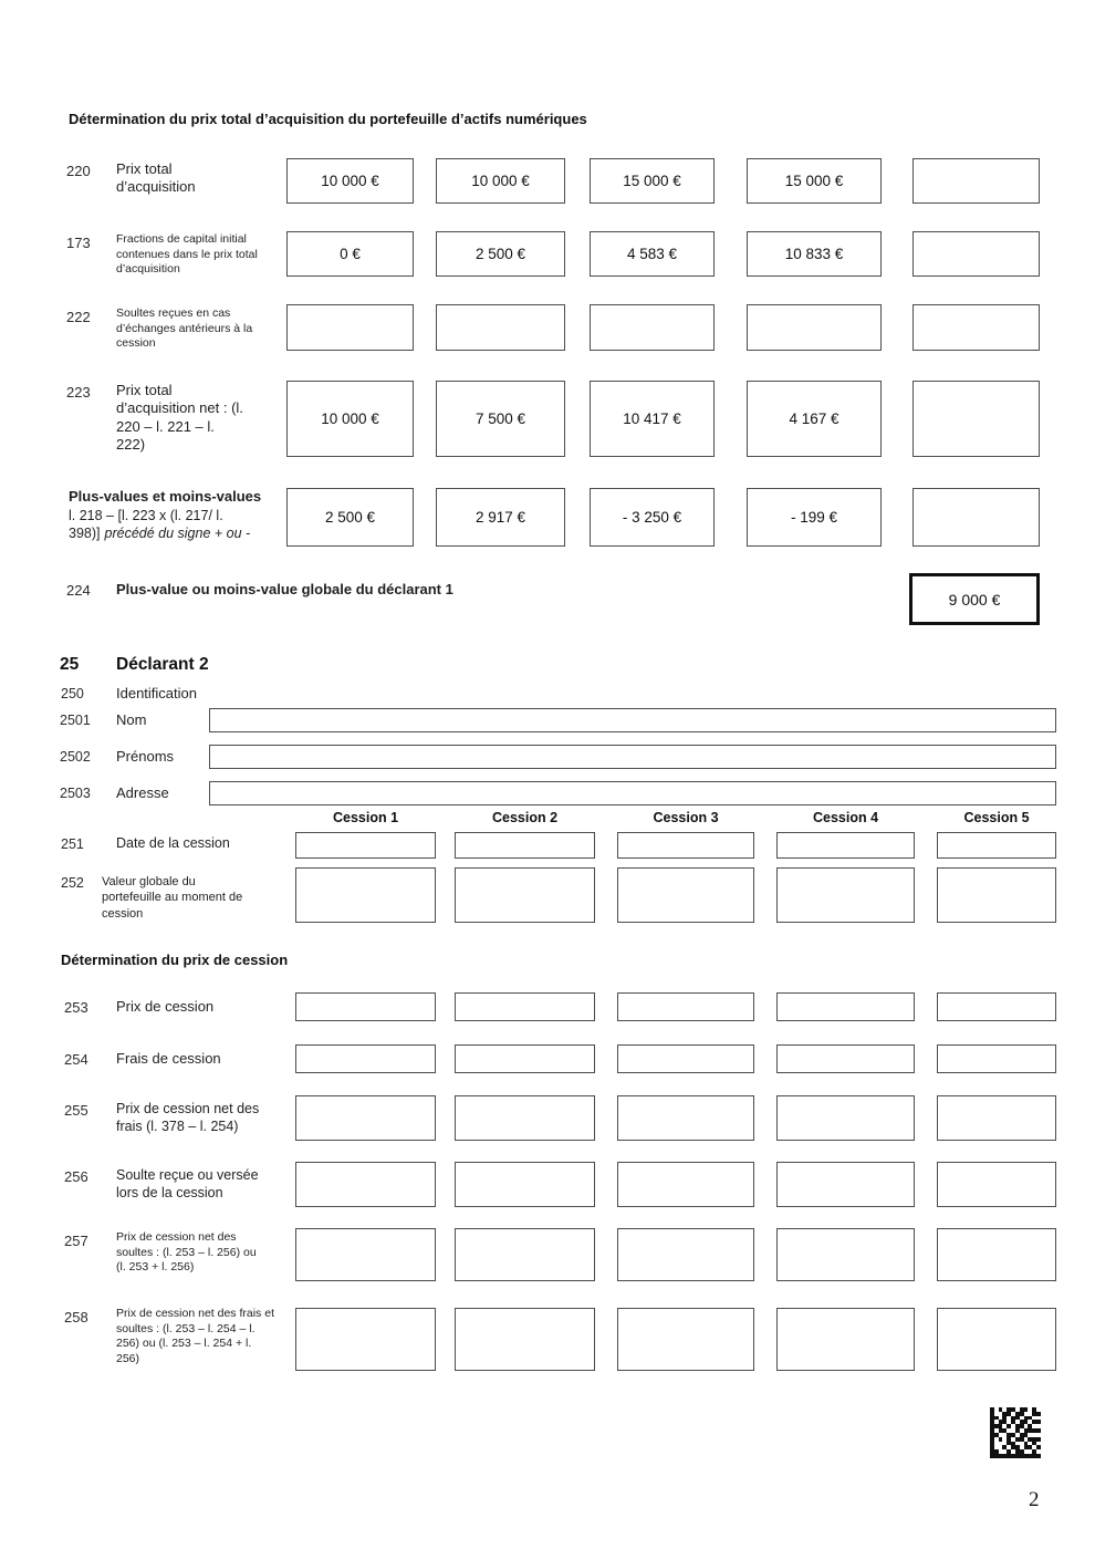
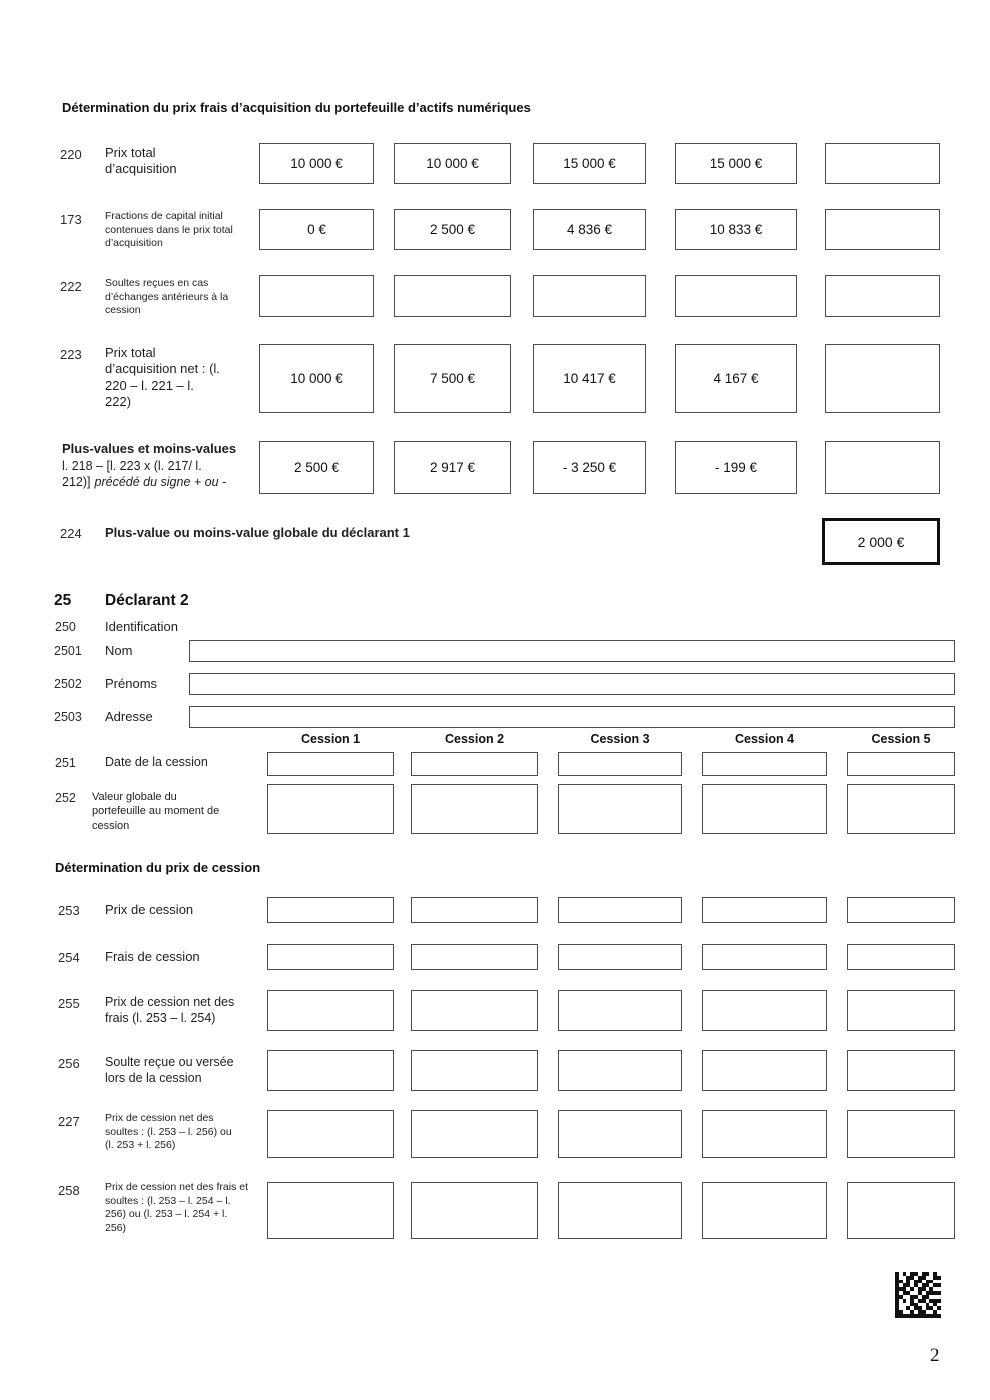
- Détermination du prix total d’acquisition du portefeuille d’actifs numériques
+ Détermination du prix frais d’acquisition du portefeuille d’actifs numériques
  220
  Prix total d’acquisition
  10 000 €
  10 000 €
  15 000 €
  15 000 €
  173
  Fractions de capital initial contenues dans le prix total d’acquisition
  0 €
  2 500 €
- 4 583 €
+ 4 836 €
  10 833 €
  222
  Soultes reçues en cas d’échanges antérieurs à la cession
  223
  Prix total d’acquisition net : (l. 220 – l. 221 – l. 222)
  10 000 €
  7 500 €
  10 417 €
  4 167 €
  Plus-values et moins-values
- l. 218 – [l. 223 x (l. 217/ l. 398)] précédé du signe + ou -
+ l. 218 – [l. 223 x (l. 217/ l. 212)] précédé du signe + ou -
  2 500 €
  2 917 €
  - 3 250 €
  - 199 €
  224
  Plus-value ou moins-value globale du déclarant 1
- 9 000 €
+ 2 000 €
  25
  Déclarant 2
  250
  Identification
  2501
  Nom
  2502
  Prénoms
  2503
  Adresse
  Cession 1
  Cession 2
  Cession 3
  Cession 4
  Cession 5
  251
  Date de la cession
  252
  Valeur globale du portefeuille au moment de cession
  Détermination du prix de cession
  253
  Prix de cession
  254
  Frais de cession
  255
- Prix de cession net des frais (l. 378 – l. 254)
+ Prix de cession net des frais (l. 253 – l. 254)
  256
  Soulte reçue ou versée lors de la cession
- 257
+ 227
  Prix de cession net des soultes : (l. 253 – l. 256) ou (l. 253 + l. 256)
  258
  Prix de cession net des frais et soultes : (l. 253 – l. 254 – l. 256) ou (l. 253 – l. 254 + l. 256)
  2
